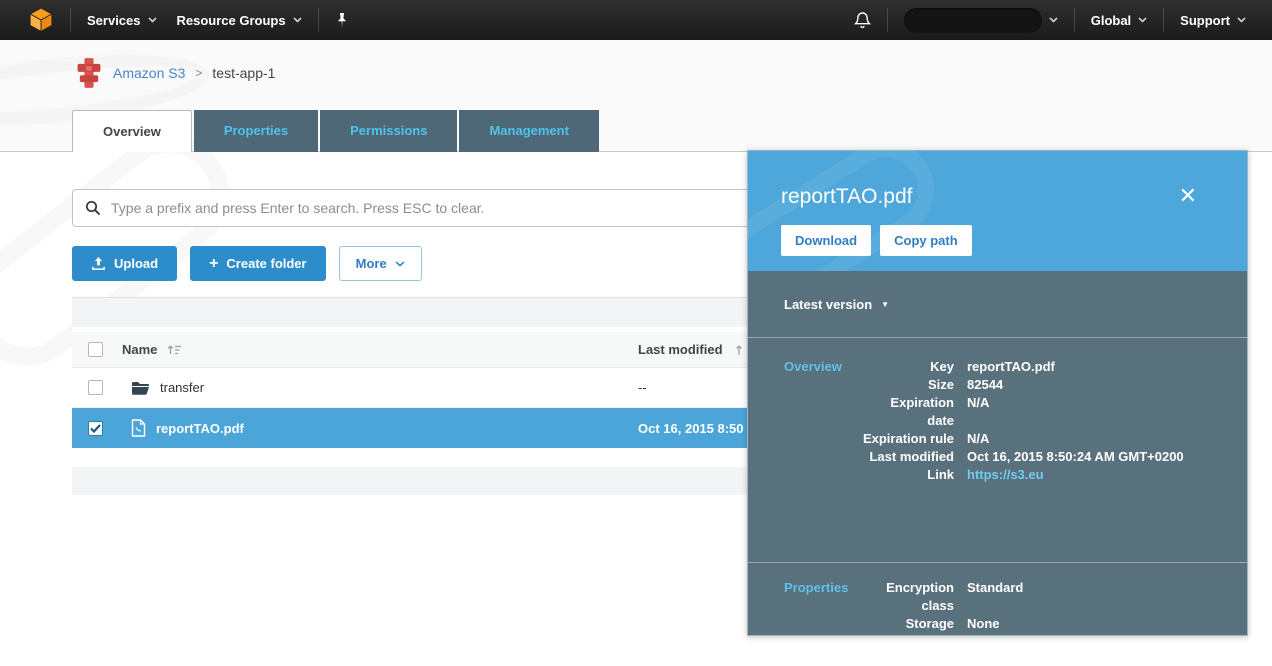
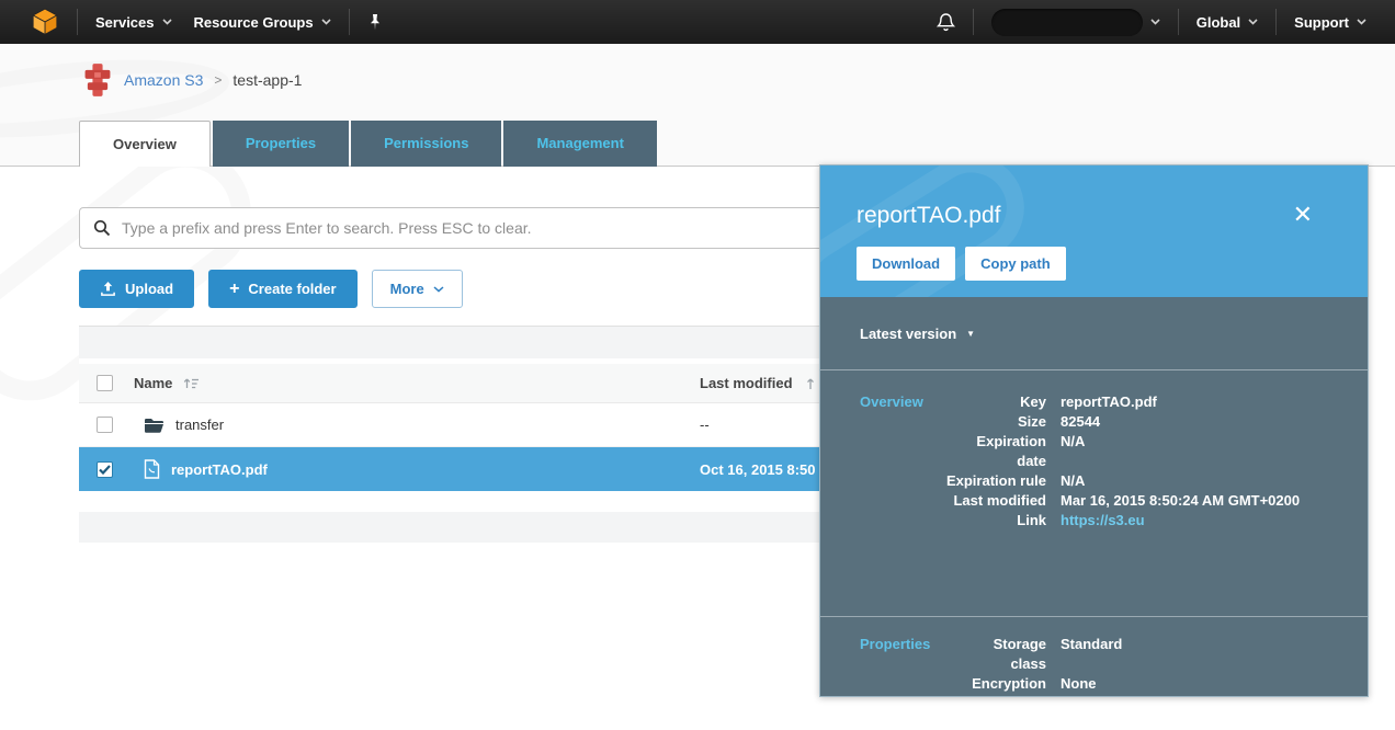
  Services
  Resource Groups
  Global
  Support
  Amazon S3
  >
  test-app-1
  Overview
  Properties
  Permissions
  Management
  Type a prefix and press Enter to search. Press ESC to clear.
  Upload
  +
  Create folder
  More
  Name
  Last modified
  transfer
  --
  reportTAO.pdf
  Oct 16, 2015 8:50
  reportTAO.pdf
  ✕
  Download
  Copy path
  Latest version
  ▼
  Overview
  Key
  reportTAO.pdf
  Size
  82544
  Expiration
  date
  N/A
  Expiration rule
  N/A
  Last modified
- Oct 16, 2015 8:50:24 AM GMT+0200
+ Mar 16, 2015 8:50:24 AM GMT+0200
  Link
  https://s3.eu
  Properties
- Encryption
+ Storage
  class
  Standard
- Storage
+ Encryption
  None
